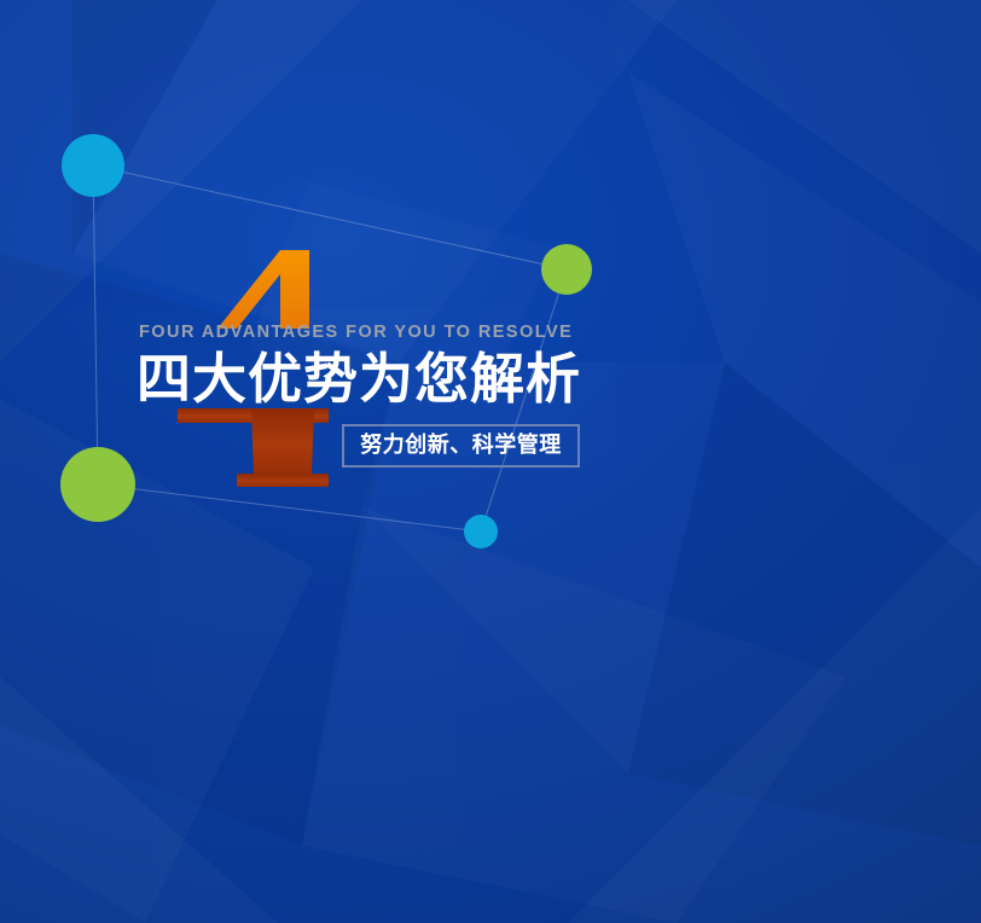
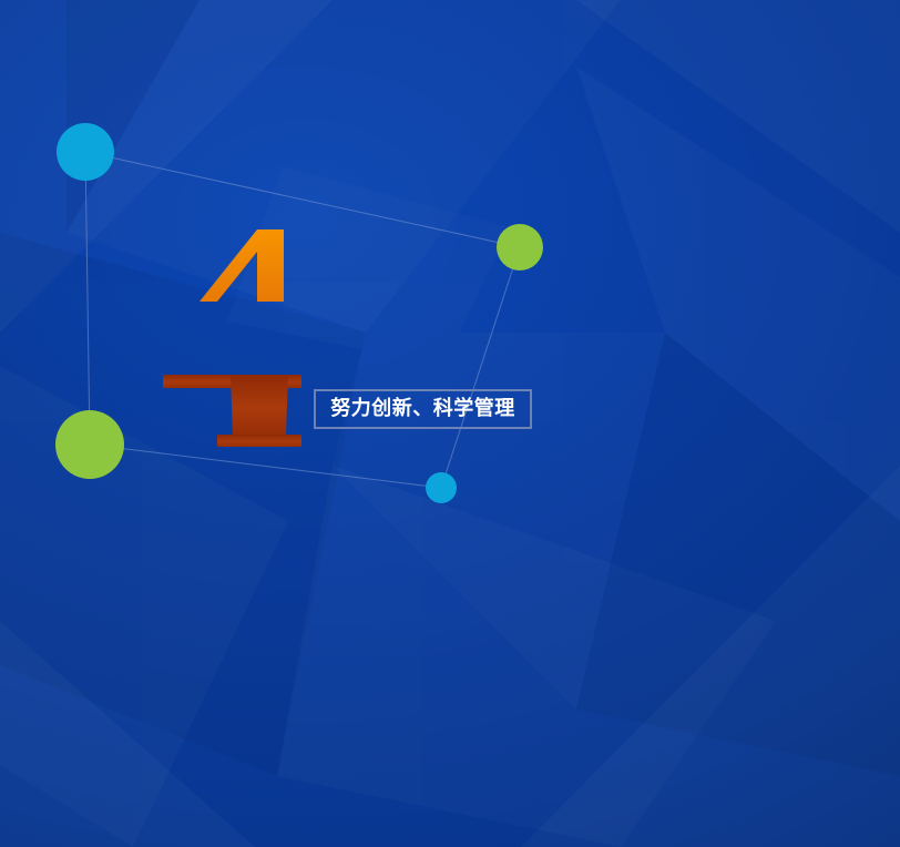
- FOUR ADVANTAGES FOR YOU TO RESOLVE
- 四大优势为您解析
  努力创新、科学管理
